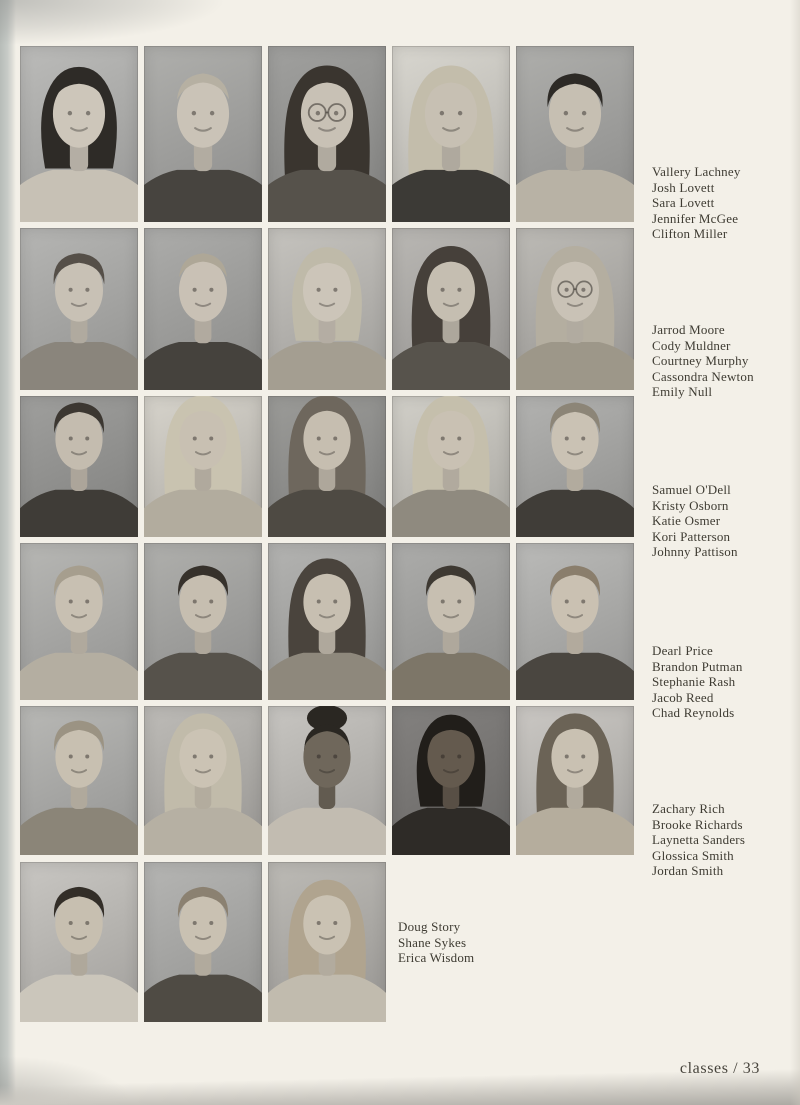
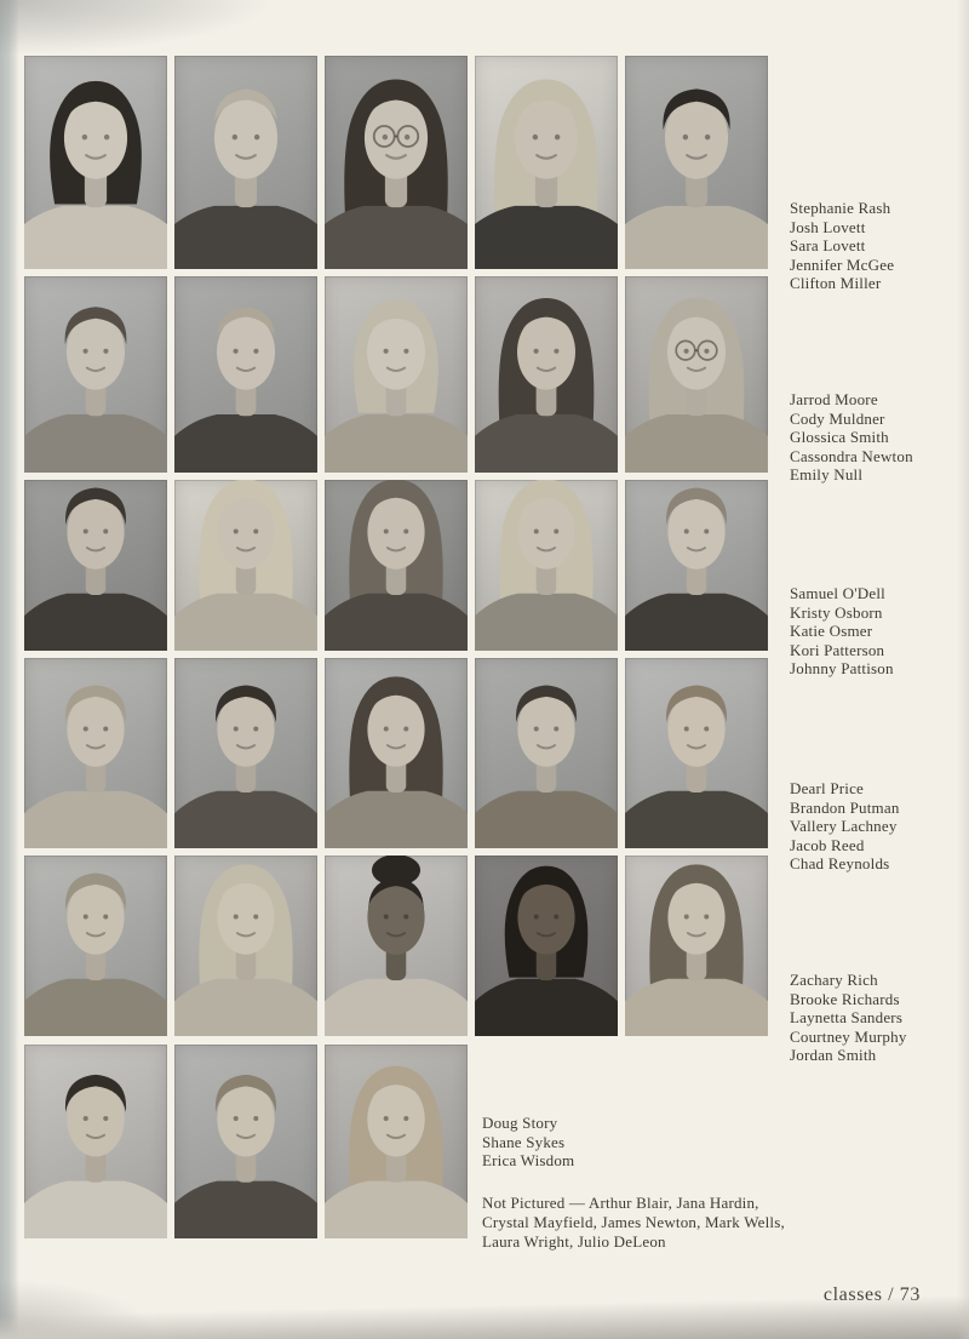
- Vallery Lachney
+ Stephanie Rash
  Josh Lovett
  Sara Lovett
  Jennifer McGee
  Clifton Miller
  Jarrod Moore
  Cody Muldner
- Courtney Murphy
+ Glossica Smith
  Cassondra Newton
  Emily Null
  Samuel O'Dell
  Kristy Osborn
  Katie Osmer
  Kori Patterson
  Johnny Pattison
  Dearl Price
  Brandon Putman
- Stephanie Rash
+ Vallery Lachney
  Jacob Reed
  Chad Reynolds
  Zachary Rich
  Brooke Richards
  Laynetta Sanders
- Glossica Smith
+ Courtney Murphy
  Jordan Smith
  Doug Story
  Shane Sykes
  Erica Wisdom
+ Not Pictured — Arthur Blair, Jana Hardin, Crystal Mayfield, James Newton, Mark Wells, Laura Wright, Julio DeLeon
- classes / 33
+ classes / 73
